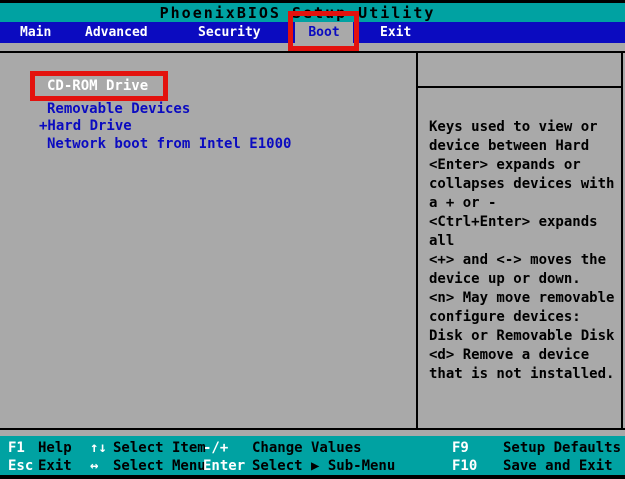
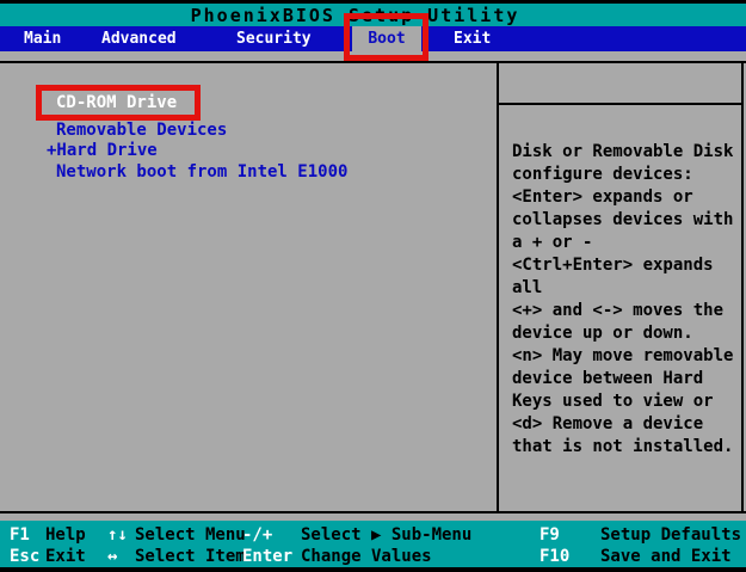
  PhoenixBIOS Setup Utility
  Main
  Advanced
  Security
  Boot
  Exit
  CD-ROM Drive
  Removable Devices
  +Hard Drive
  Network boot from Intel E1000
- Keys used to view or
+ Disk or Removable Disk
- device between Hard
+ configure devices:
  <Enter> expands or
  collapses devices with
  a + or -
  <Ctrl+Enter> expands
  all
  <+> and <-> moves the
  device up or down.
  <n> May move removable
- configure devices:
+ device between Hard
- Disk or Removable Disk
+ Keys used to view or
  <d> Remove a device
  that is not installed.
  F1
  Help
  ↑↓
- Select Item
+ Select Menu
  -/+
- Change Values
+ Select ▶ Sub-Menu
  F9
  Setup Defaults
  Esc
  Exit
  ↔
- Select Menu
+ Select Item
  Enter
- Select ▶ Sub-Menu
+ Change Values
  F10
  Save and Exit
